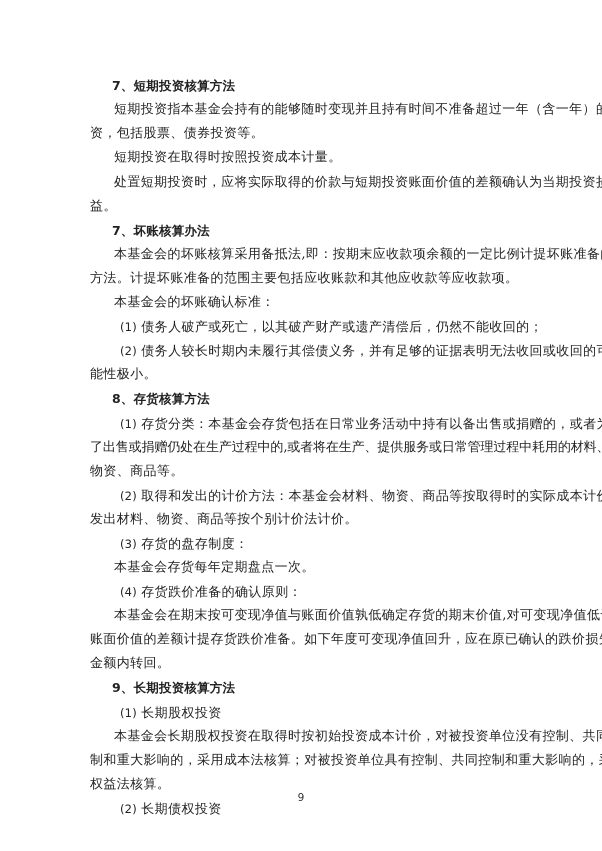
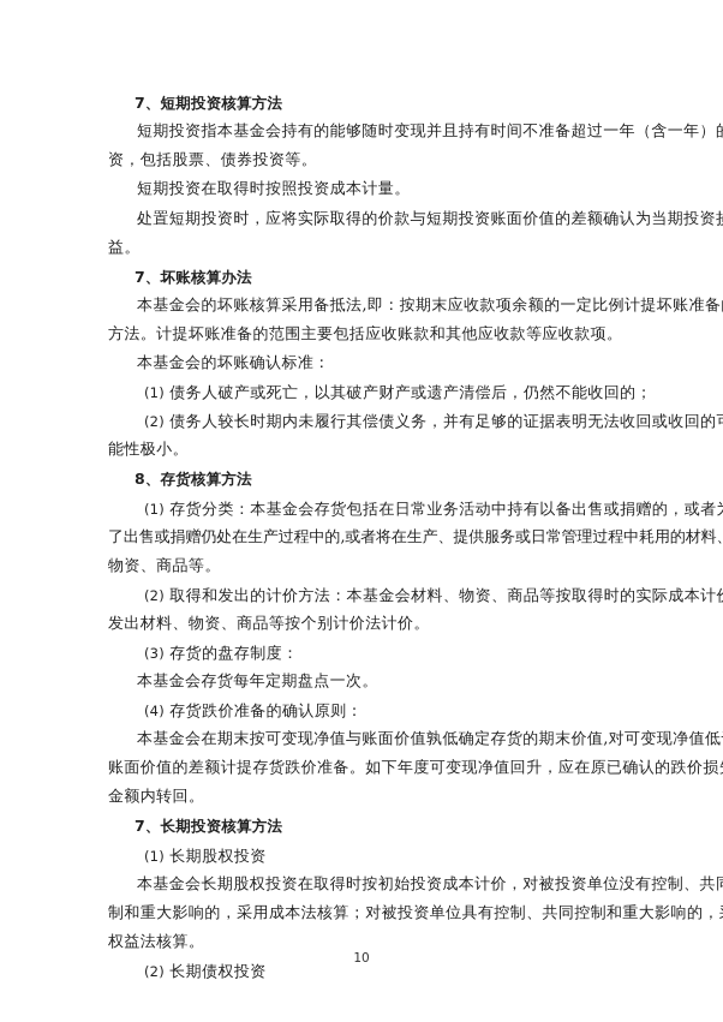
  7、短期投资核算方法
  短期投资指本基金会持有的能够随时变现并且持有时间不准备超过一年（含一年）
  资，包括股票、债券投资等。
  短期投资在取得时按照投资成本计量。
  处置短期投资时，应将实际取得的价款与短期投资账面价值的差额确认为当期投资
  益。
  7、坏账核算办法
  本基金会的坏账核算采用备抵法,即：按期末应收款项余额的一定比例计提坏账准备
  方法。计提坏账准备的范围主要包括应收账款和其他应收款等应收款项。
  本基金会的坏账确认标准：
  (1) 债务人破产或死亡，以其破产财产或遗产清偿后，仍然不能收回的；
  (2) 债务人较长时期内未履行其偿债义务，并有足够的证据表明无法收回或收回的
  能性极小。
  8、存货核算方法
  (1) 存货分类：本基金会存货包括在日常业务活动中持有以备出售或捐赠的，或者
  了出售或捐赠仍处在生产过程中的,或者将在生产、提供服务或日常管理过程中耗用的材料
  物资、商品等。
  (2) 取得和发出的计价方法：本基金会材料、物资、商品等按取得时的实际成本计
  发出材料、物资、商品等按个别计价法计价。
  (3) 存货的盘存制度：
  本基金会存货每年定期盘点一次。
  (4) 存货跌价准备的确认原则：
  本基金会在期末按可变现净值与账面价值孰低确定存货的期末价值,对可变现净值低
  账面价值的差额计提存货跌价准备。如下年度可变现净值回升，应在原已确认的跌价损
  金额内转回。
- 9、长期投资核算方法
+ 7、长期投资核算方法
  (1) 长期股权投资
  本基金会长期股权投资在取得时按初始投资成本计价，对被投资单位没有控制、共
  制和重大影响的，采用成本法核算；对被投资单位具有控制、共同控制和重大影响的，
  权益法核算。
  (2) 长期债权投资
- 9
+ 10
